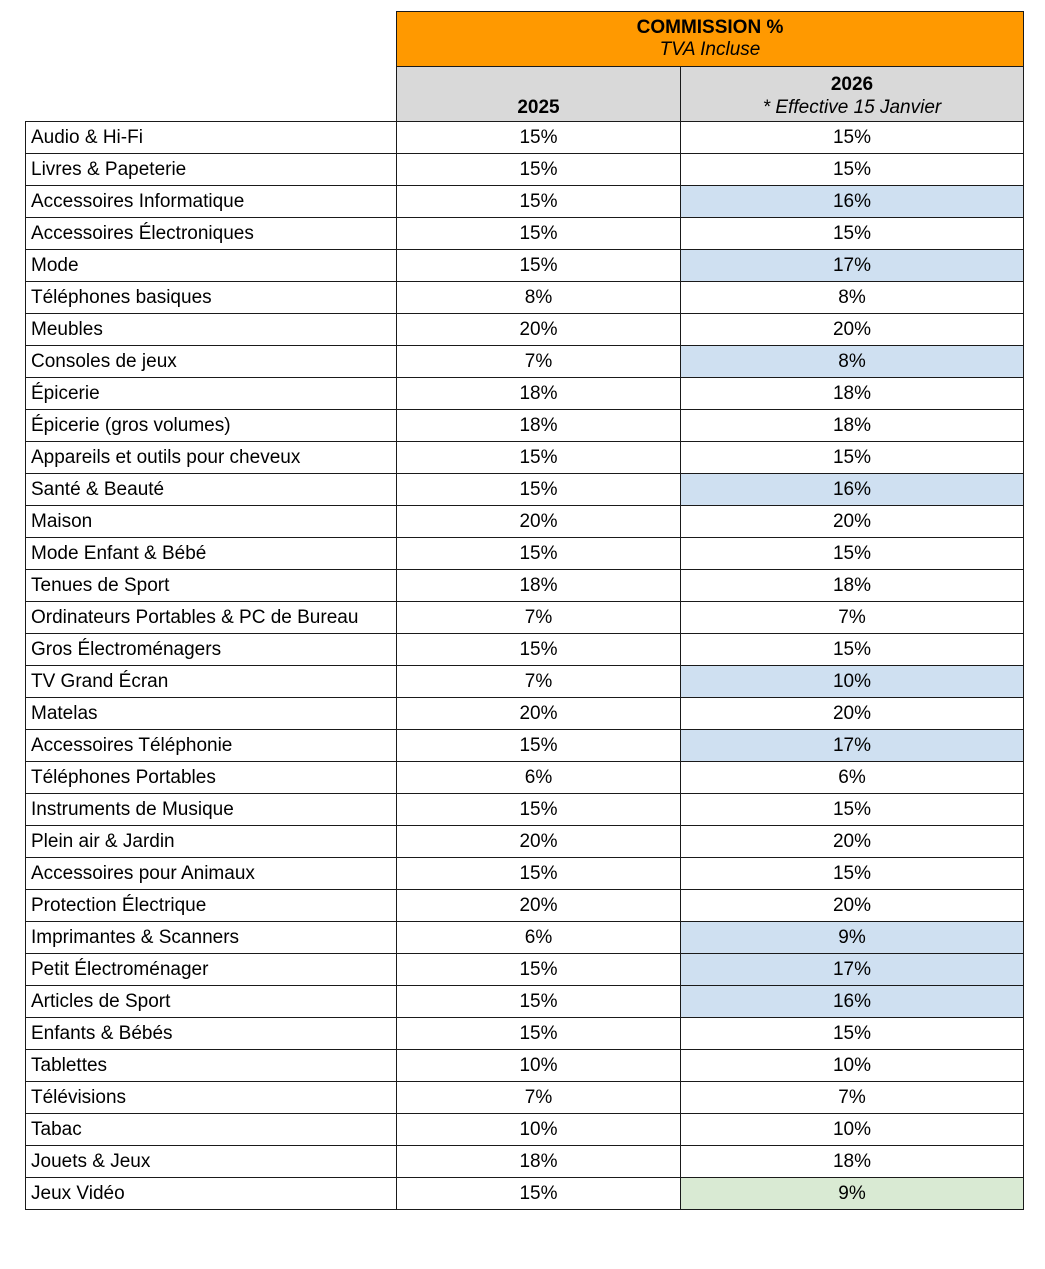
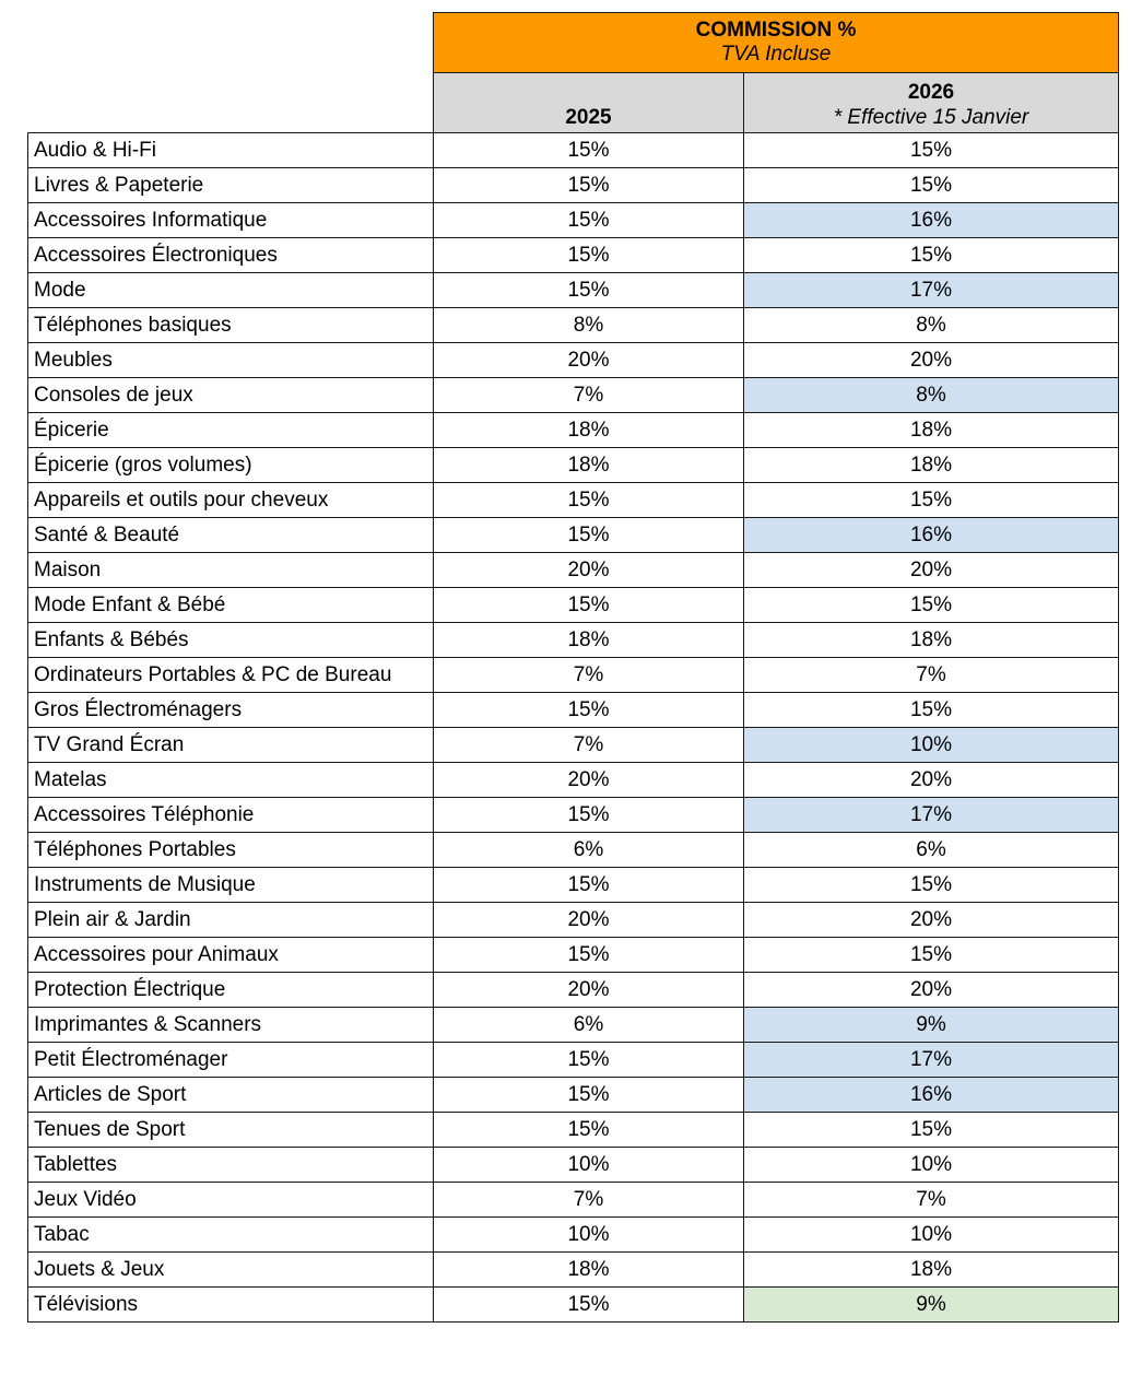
  	COMMISSION % TVA Incluse
  2025	2026 * Effective 15 Janvier
  Audio & Hi-Fi	15%	15%
  Livres & Papeterie	15%	15%
  Accessoires Informatique	15%	16%
  Accessoires Électroniques	15%	15%
  Mode	15%	17%
  Téléphones basiques	8%	8%
  Meubles	20%	20%
  Consoles de jeux	7%	8%
  Épicerie	18%	18%
  Épicerie (gros volumes)	18%	18%
  Appareils et outils pour cheveux	15%	15%
  Santé & Beauté	15%	16%
  Maison	20%	20%
  Mode Enfant & Bébé	15%	15%
- Tenues de Sport	18%	18%
+ Enfants & Bébés	18%	18%
  Ordinateurs Portables & PC de Bureau	7%	7%
  Gros Électroménagers	15%	15%
  TV Grand Écran	7%	10%
  Matelas	20%	20%
  Accessoires Téléphonie	15%	17%
  Téléphones Portables	6%	6%
  Instruments de Musique	15%	15%
  Plein air & Jardin	20%	20%
  Accessoires pour Animaux	15%	15%
  Protection Électrique	20%	20%
  Imprimantes & Scanners	6%	9%
  Petit Électroménager	15%	17%
  Articles de Sport	15%	16%
- Enfants & Bébés	15%	15%
+ Tenues de Sport	15%	15%
  Tablettes	10%	10%
- Télévisions	7%	7%
+ Jeux Vidéo	7%	7%
  Tabac	10%	10%
  Jouets & Jeux	18%	18%
- Jeux Vidéo	15%	9%
+ Télévisions	15%	9%
